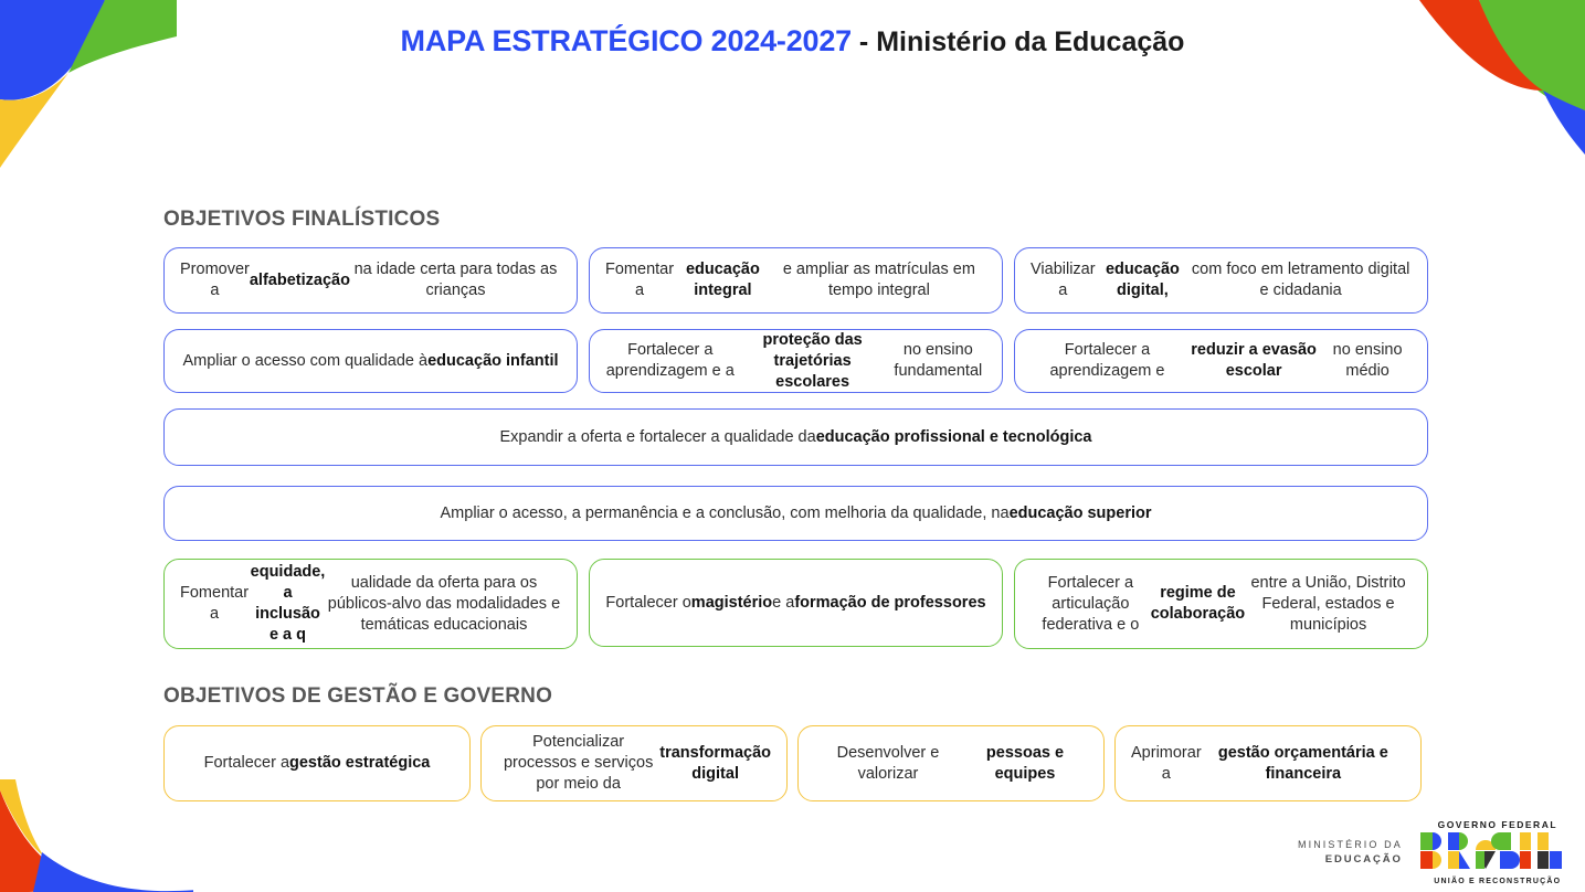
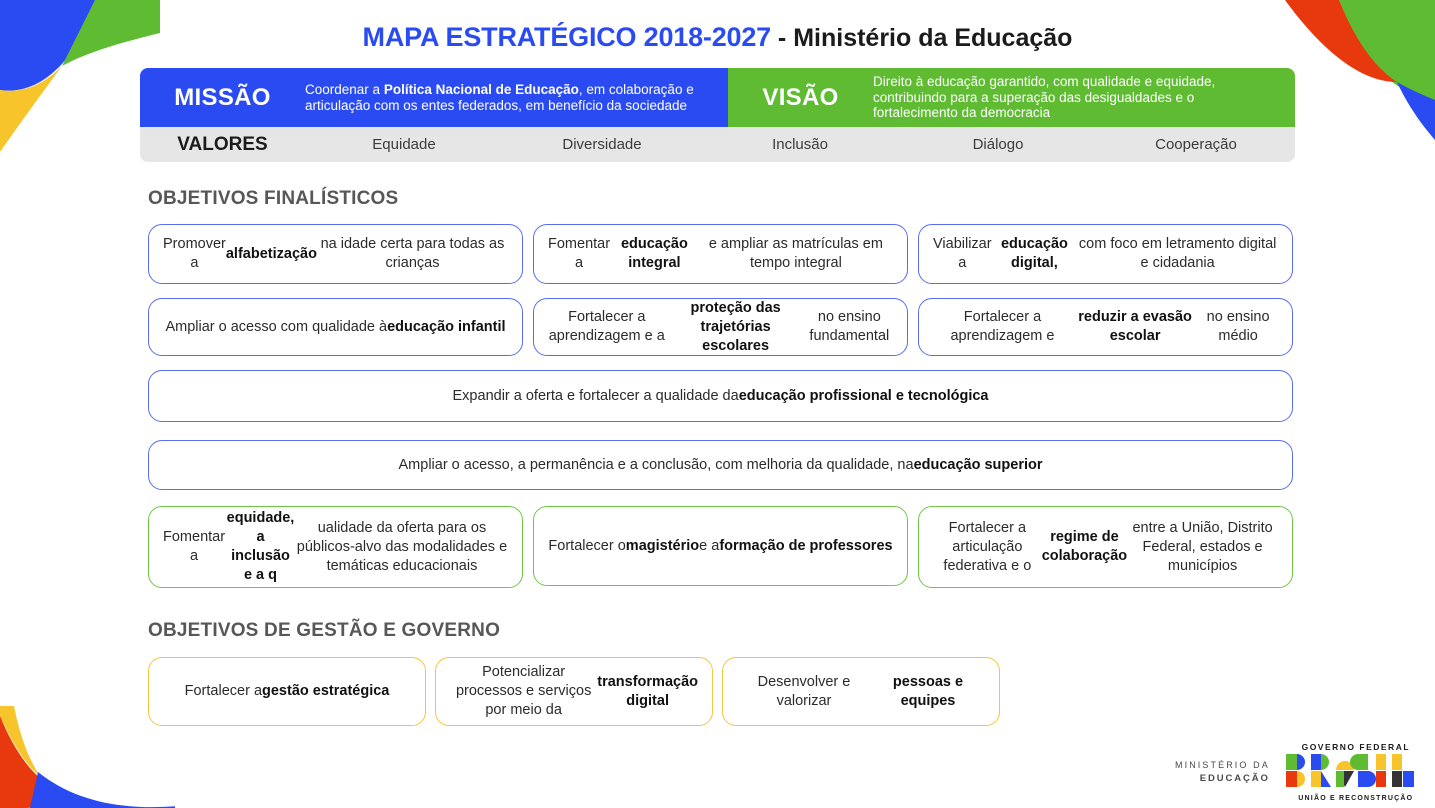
- MAPA ESTRATÉGICO 2024-2027 - Ministério da Educação
+ MAPA ESTRATÉGICO 2018-2027 - Ministério da Educação
+ MISSÃO
+ Coordenar a Política Nacional de Educação, em colaboração e articulação com os entes federados, em benefício da sociedade
+ VISÃO
+ Direito à educação garantido, com qualidade e equidade, contribuindo para a superação das desigualdades e o fortalecimento da democracia
+ VALORES
+ Equidade
+ Diversidade
+ Inclusão
+ Diálogo
+ Cooperação
  OBJETIVOS FINALÍSTICOS
  Promover a
  alfabetização
  na idade certa para todas as crianças
  Fomentar a
  educação integral
  e ampliar as matrículas em tempo integral
  Viabilizar a
  educação digital,
  com foco em letramento digital e cidadania
  Ampliar o acesso com qualidade à
  educação infantil
  Fortalecer a aprendizagem e a
  proteção das trajetórias escolares
  no ensino fundamental
  Fortalecer a aprendizagem e
  reduzir a evasão escolar
  no ensino médio
  Expandir a oferta e fortalecer a qualidade da
  educação profissional e tecnológica
  Ampliar o acesso, a permanência e a conclusão, com melhoria da qualidade, na
  educação superior
  Fomentar a
  equidade, a inclusão e a q
  ualidade da oferta para os públicos-alvo das modalidades e temáticas educacionais
  Fortalecer o
  magistério
  e a
  formação de professores
  Fortalecer a articulação federativa e o
  regime de colaboração
  entre a União, Distrito Federal, estados e municípios
  OBJETIVOS DE GESTÃO E GOVERNO
  Fortalecer a
  gestão estratégica
  Potencializar processos e serviços por meio da
  transformação digital
  Desenvolver e valorizar
  pessoas e equipes
- Aprimorar a
- gestão orçamentária e financeira
  MINISTÉRIO DA
  EDUCAÇÃO
  GOVERNO FEDERAL
